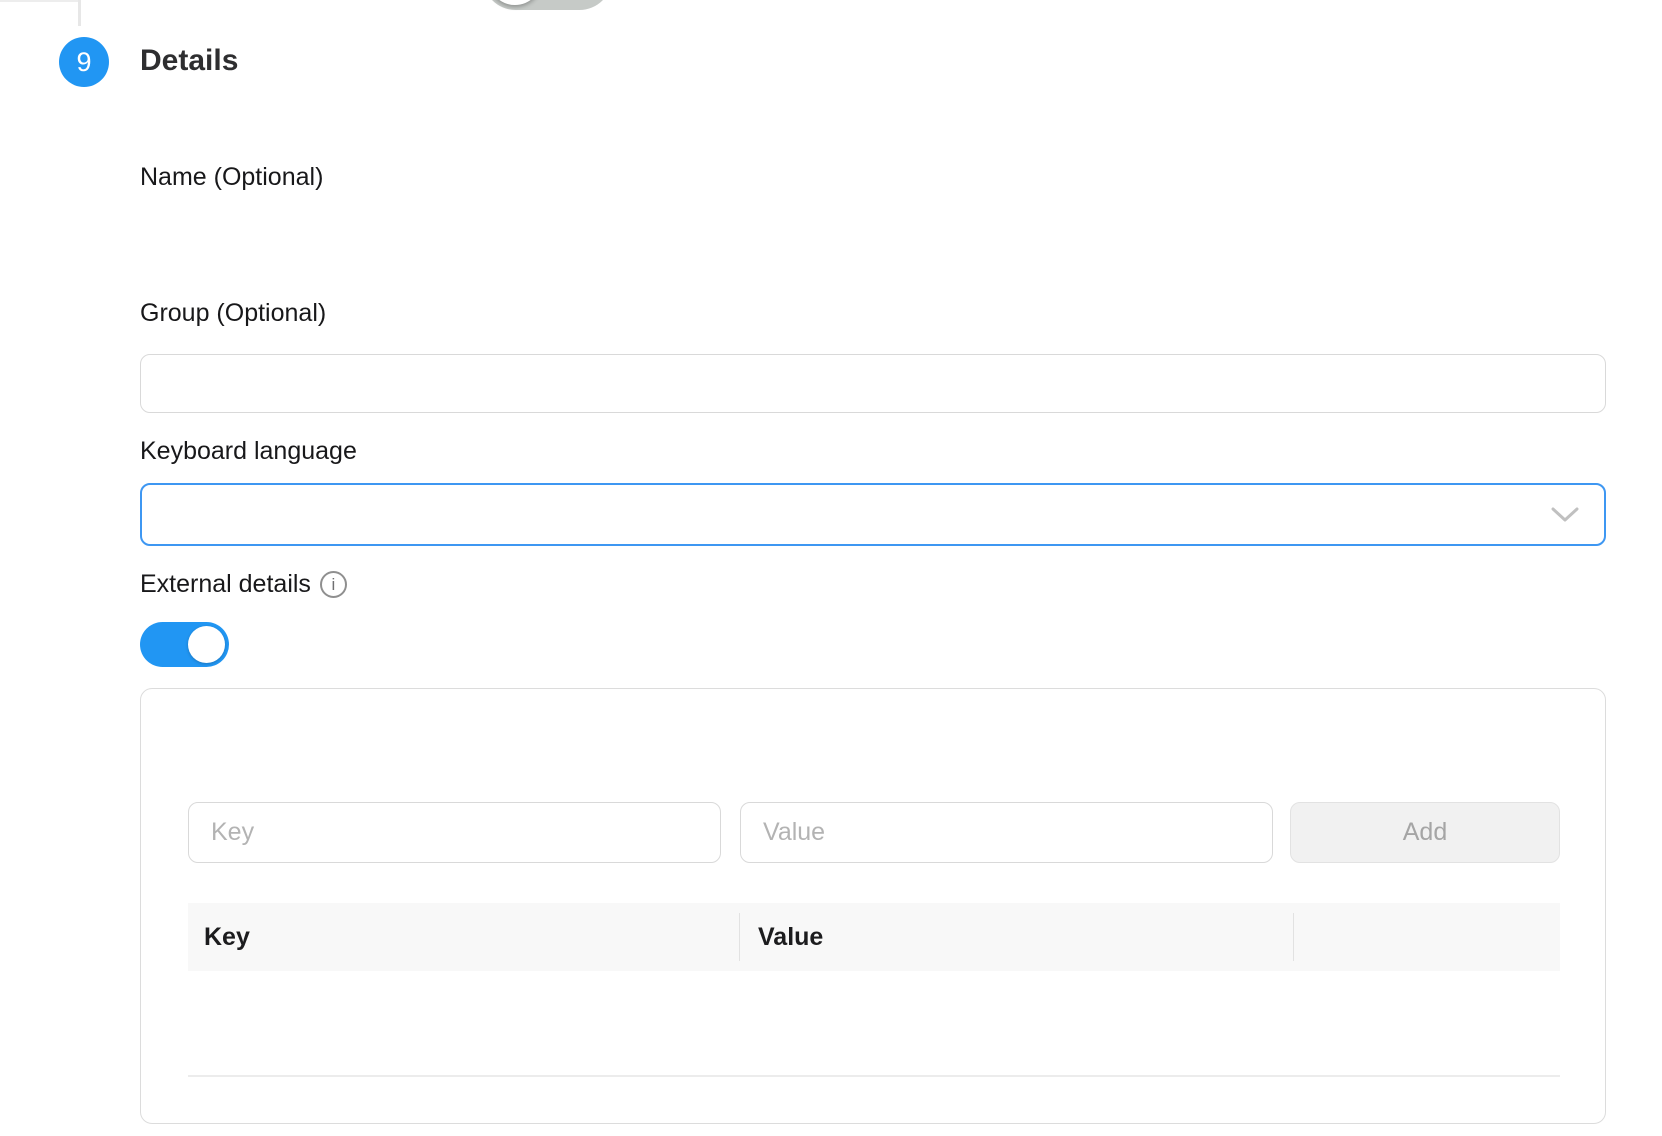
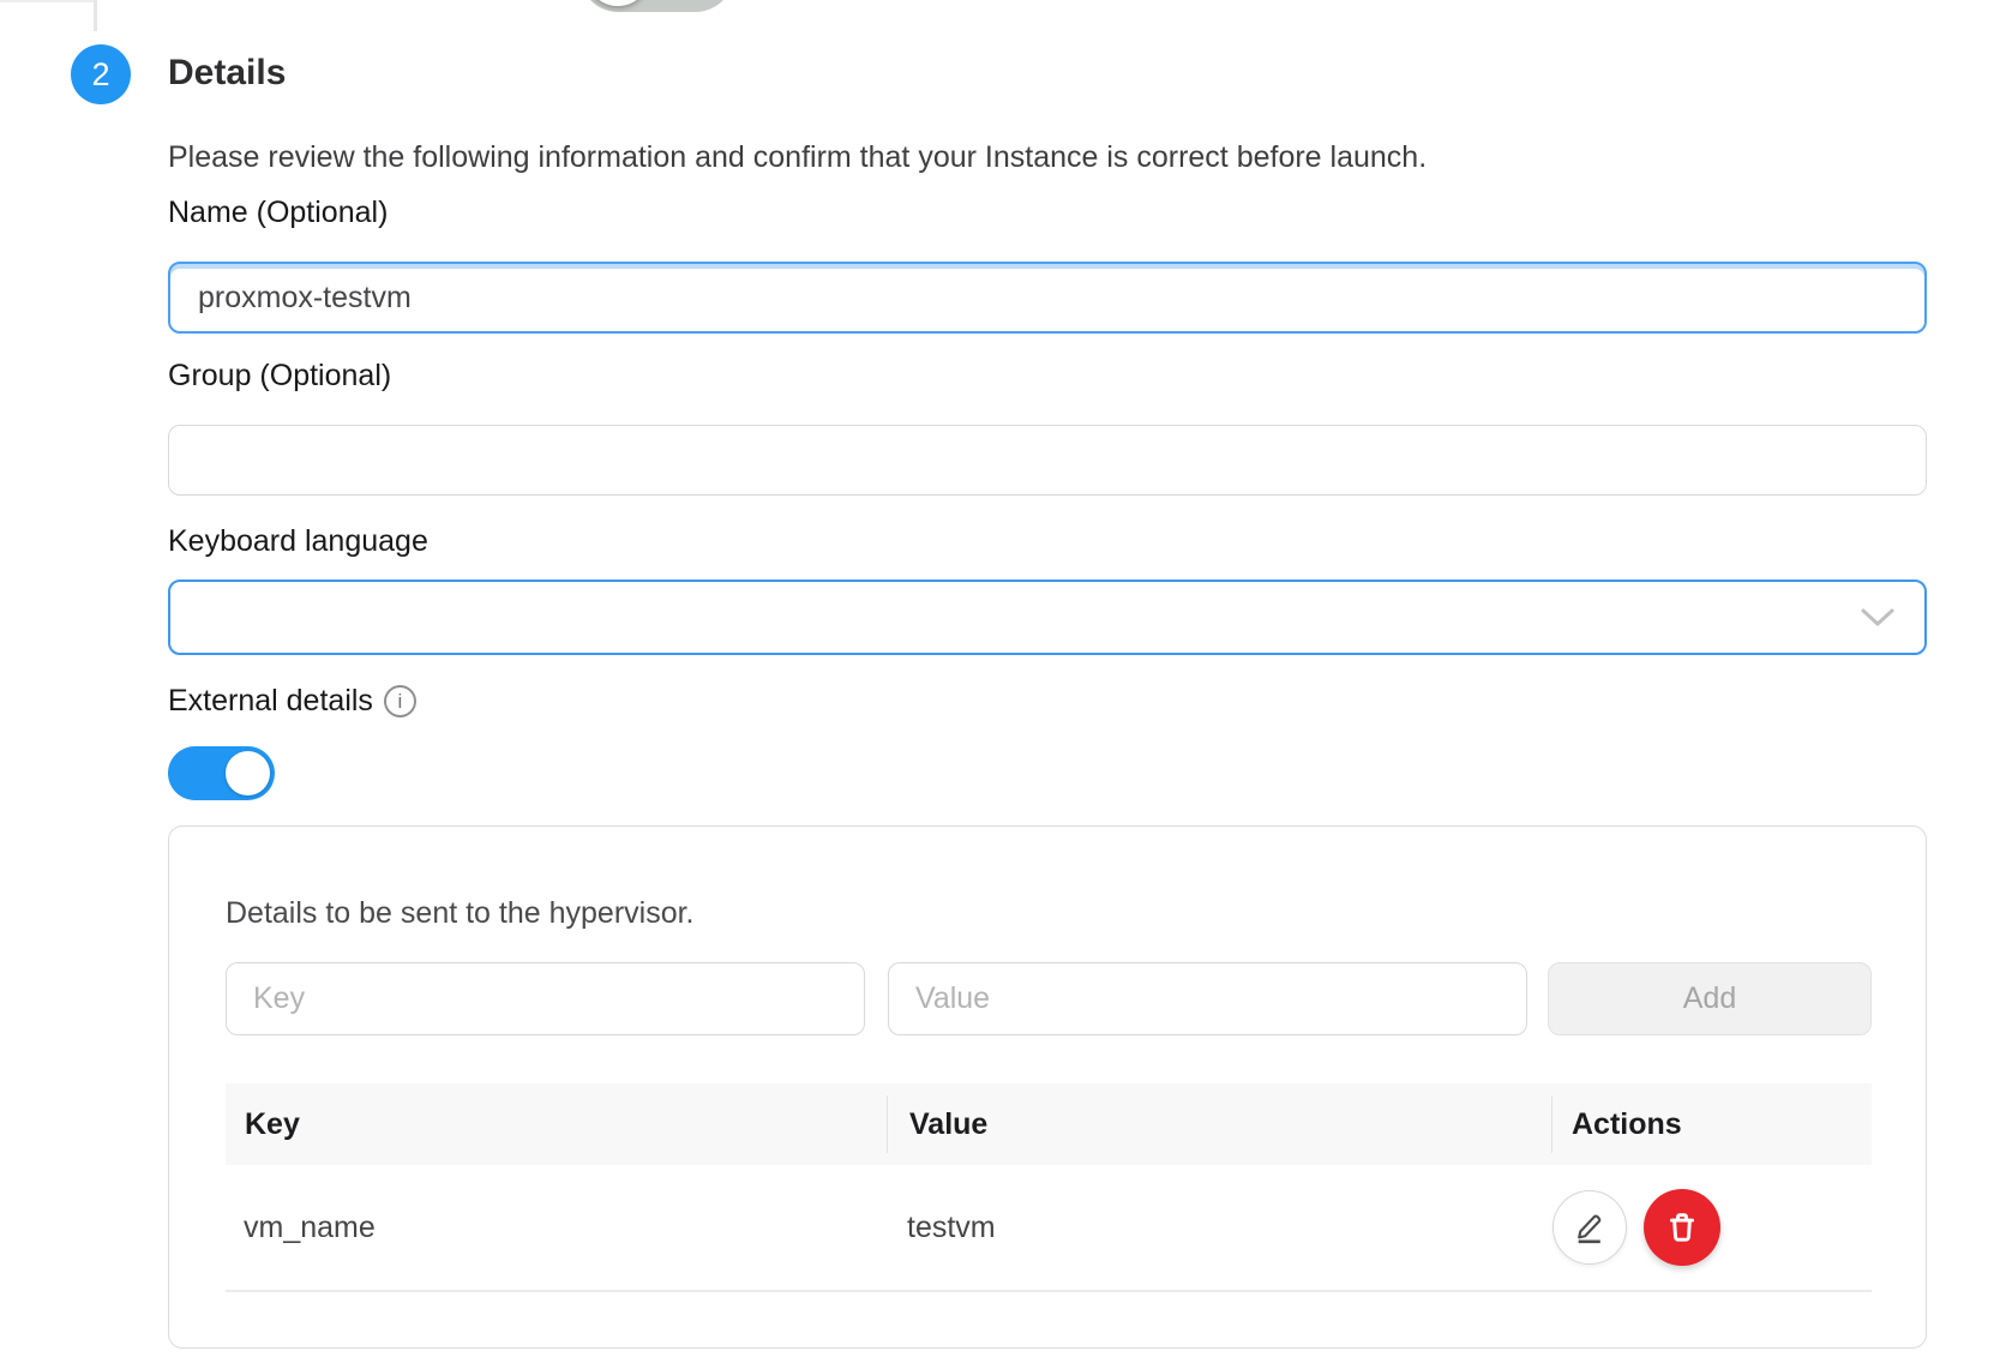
- 9
+ 2
  Details
+ Please review the following information and confirm that your Instance is correct before launch.
  Name (Optional)
+ proxmox-testvm
  Group (Optional)
  Keyboard language
  External details
  i
+ Details to be sent to the hypervisor.
  Key
  Value
  Add
  Key
  Value
+ Actions
+ vm_name
+ testvm
